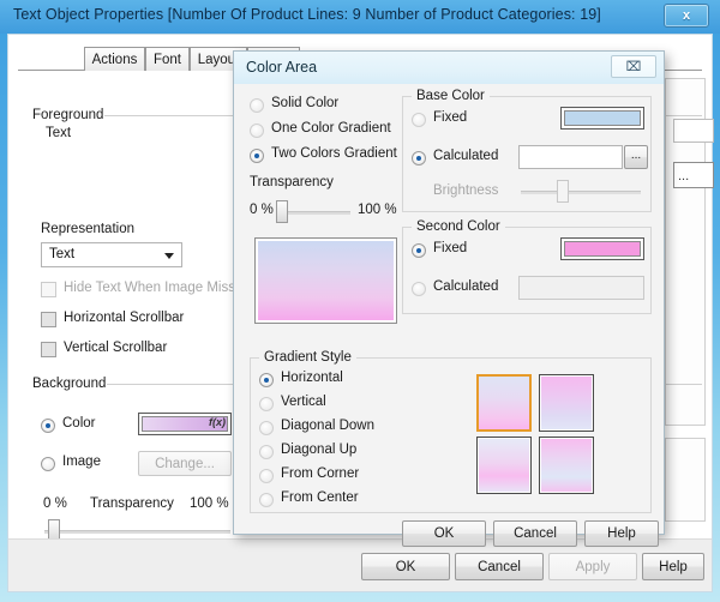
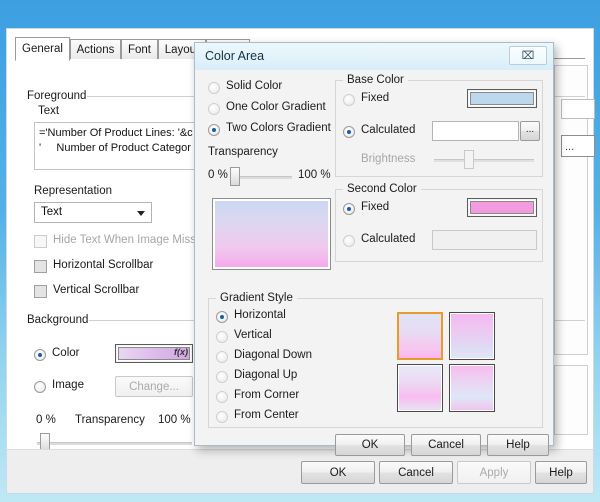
- Text Object Properties [Number Of Product Lines: 9 Number of Product Categories: 19]
- x
  ...
+ General
  Actions
  Font
  Layou
  Foreground
  Text
+ ='Number Of Product Lines: '&c
+ ' Number of Product Categor
  Representation
  Text
  Hide Text When Image Mis
  Horizontal Scrollbar
  Vertical Scrollbar
  Background
  Color
  f(x)
  Image
  Change...
  0 %
  Transparency
  100 %
  OK
  Cancel
  Apply
  Help
  Color Area
  ⌧
  Solid Color
  One Color Gradient
  Two Colors Gradient
  Transparency
  0 %
  100 %
  Base Color
  Fixed
  Calculated
  ...
  Brightness
  Second Color
  Fixed
  Calculated
  Gradient Style
  Horizontal
  Vertical
  Diagonal Down
  Diagonal Up
  From Corner
  From Center
  OK
  Cancel
  Help
